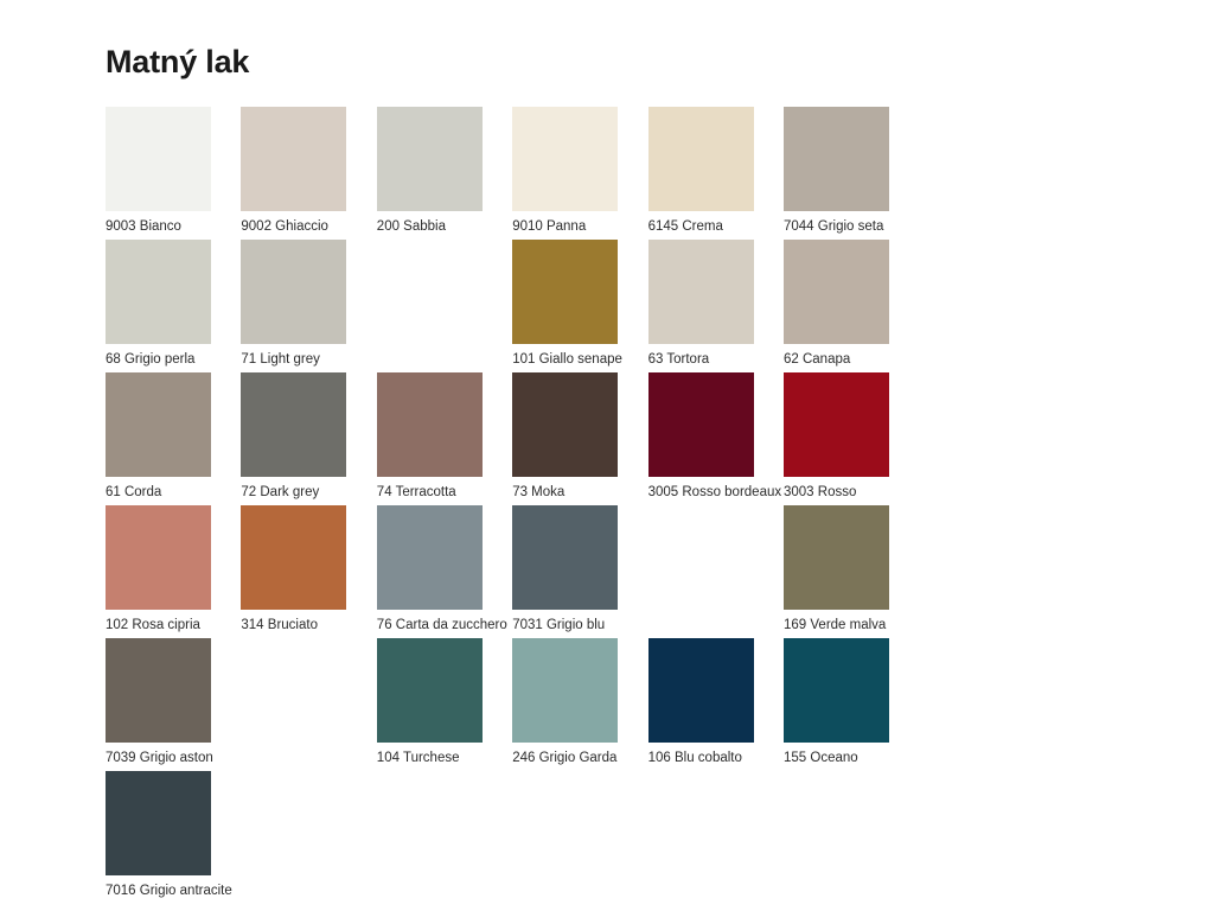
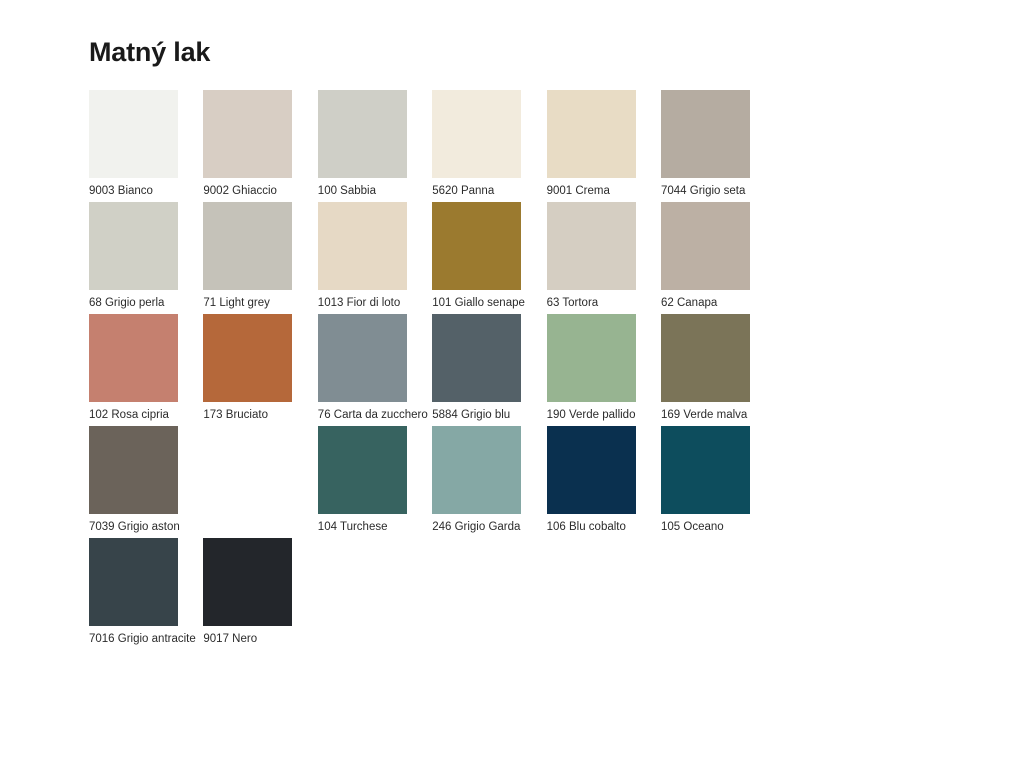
  Matný lak
  9003 Bianco
  9002 Ghiaccio
- 200 Sabbia
+ 100 Sabbia
- 9010 Panna
+ 5620 Panna
- 6145 Crema
+ 9001 Crema
  7044 Grigio seta
  68 Grigio perla
  71 Light grey
+ 1013 Fior di loto
  101 Giallo senape
  63 Tortora
  62 Canapa
- 61 Corda
- 72 Dark grey
- 74 Terracotta
- 73 Moka
- 3005 Rosso bordeaux
- 3003 Rosso
  102 Rosa cipria
- 314 Bruciato
+ 173 Bruciato
  76 Carta da zucchero
- 7031 Grigio blu
+ 5884 Grigio blu
+ 190 Verde pallido
  169 Verde malva
  7039 Grigio aston
  104 Turchese
  246 Grigio Garda
  106 Blu cobalto
- 155 Oceano
+ 105 Oceano
  7016 Grigio antracite
+ 9017 Nero
